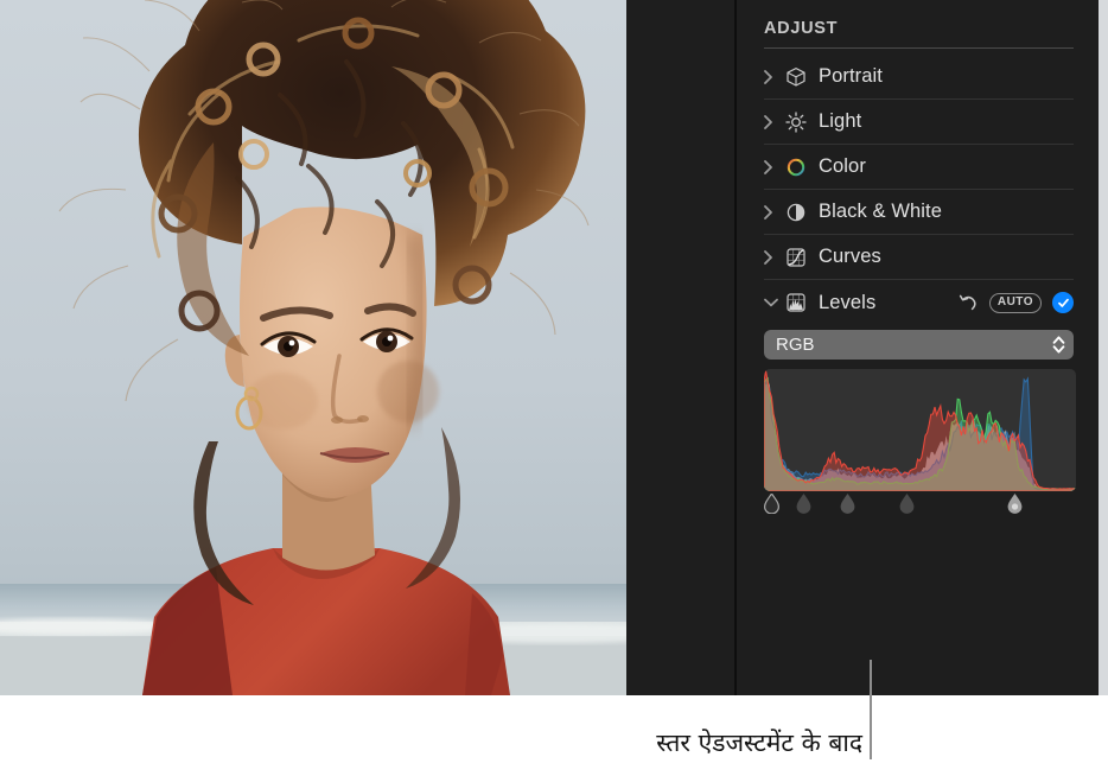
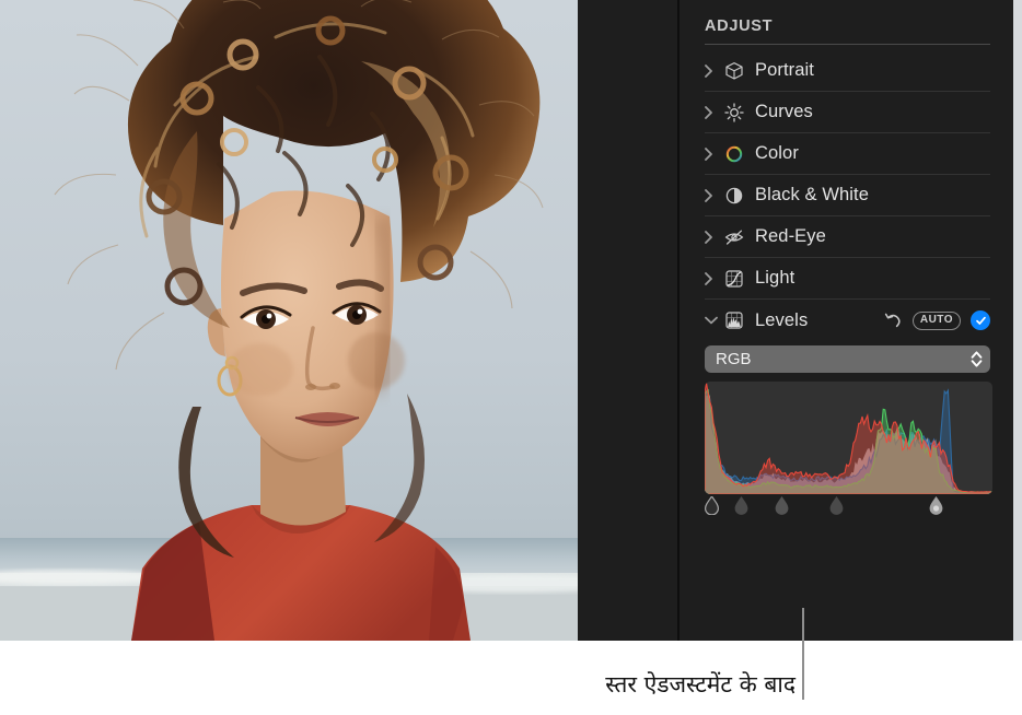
  ADJUST
  Portrait
- Light
+ Curves
  Color
  Black & White
+ Red-Eye
- Curves
+ Light
  Levels
  AUTO
  RGB
  स्तर ऐडजस्टमेंट के बाद
